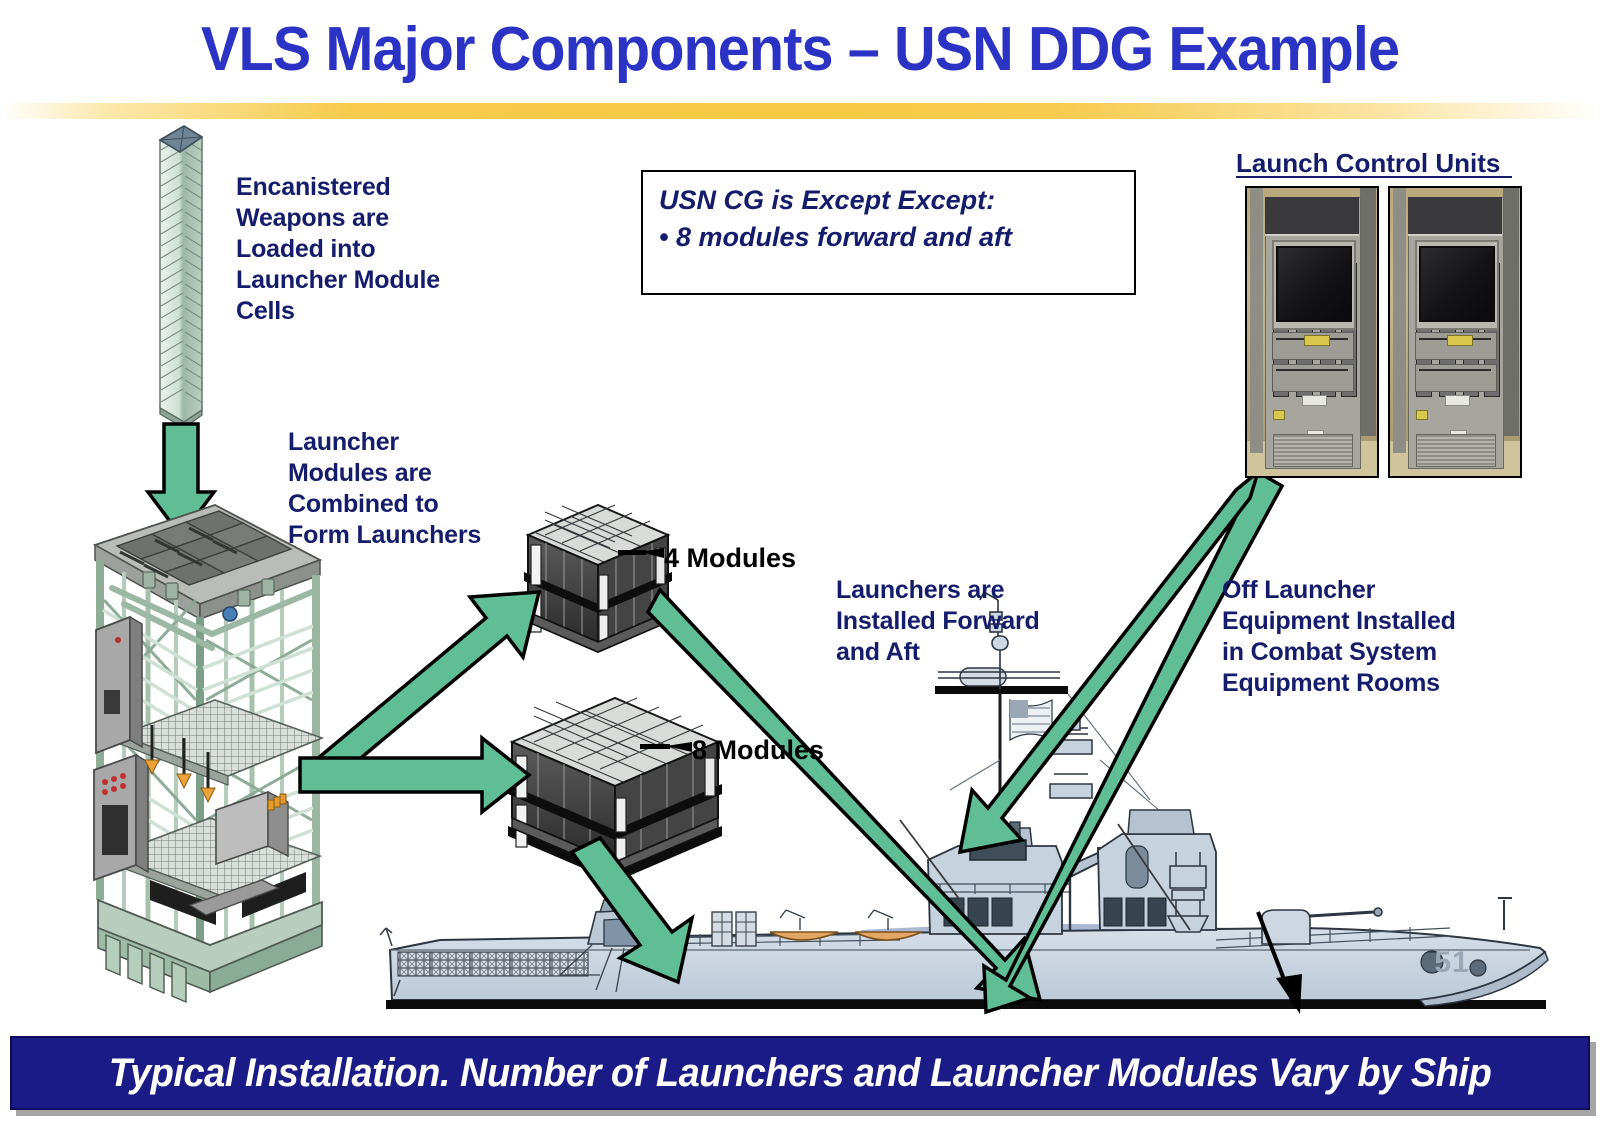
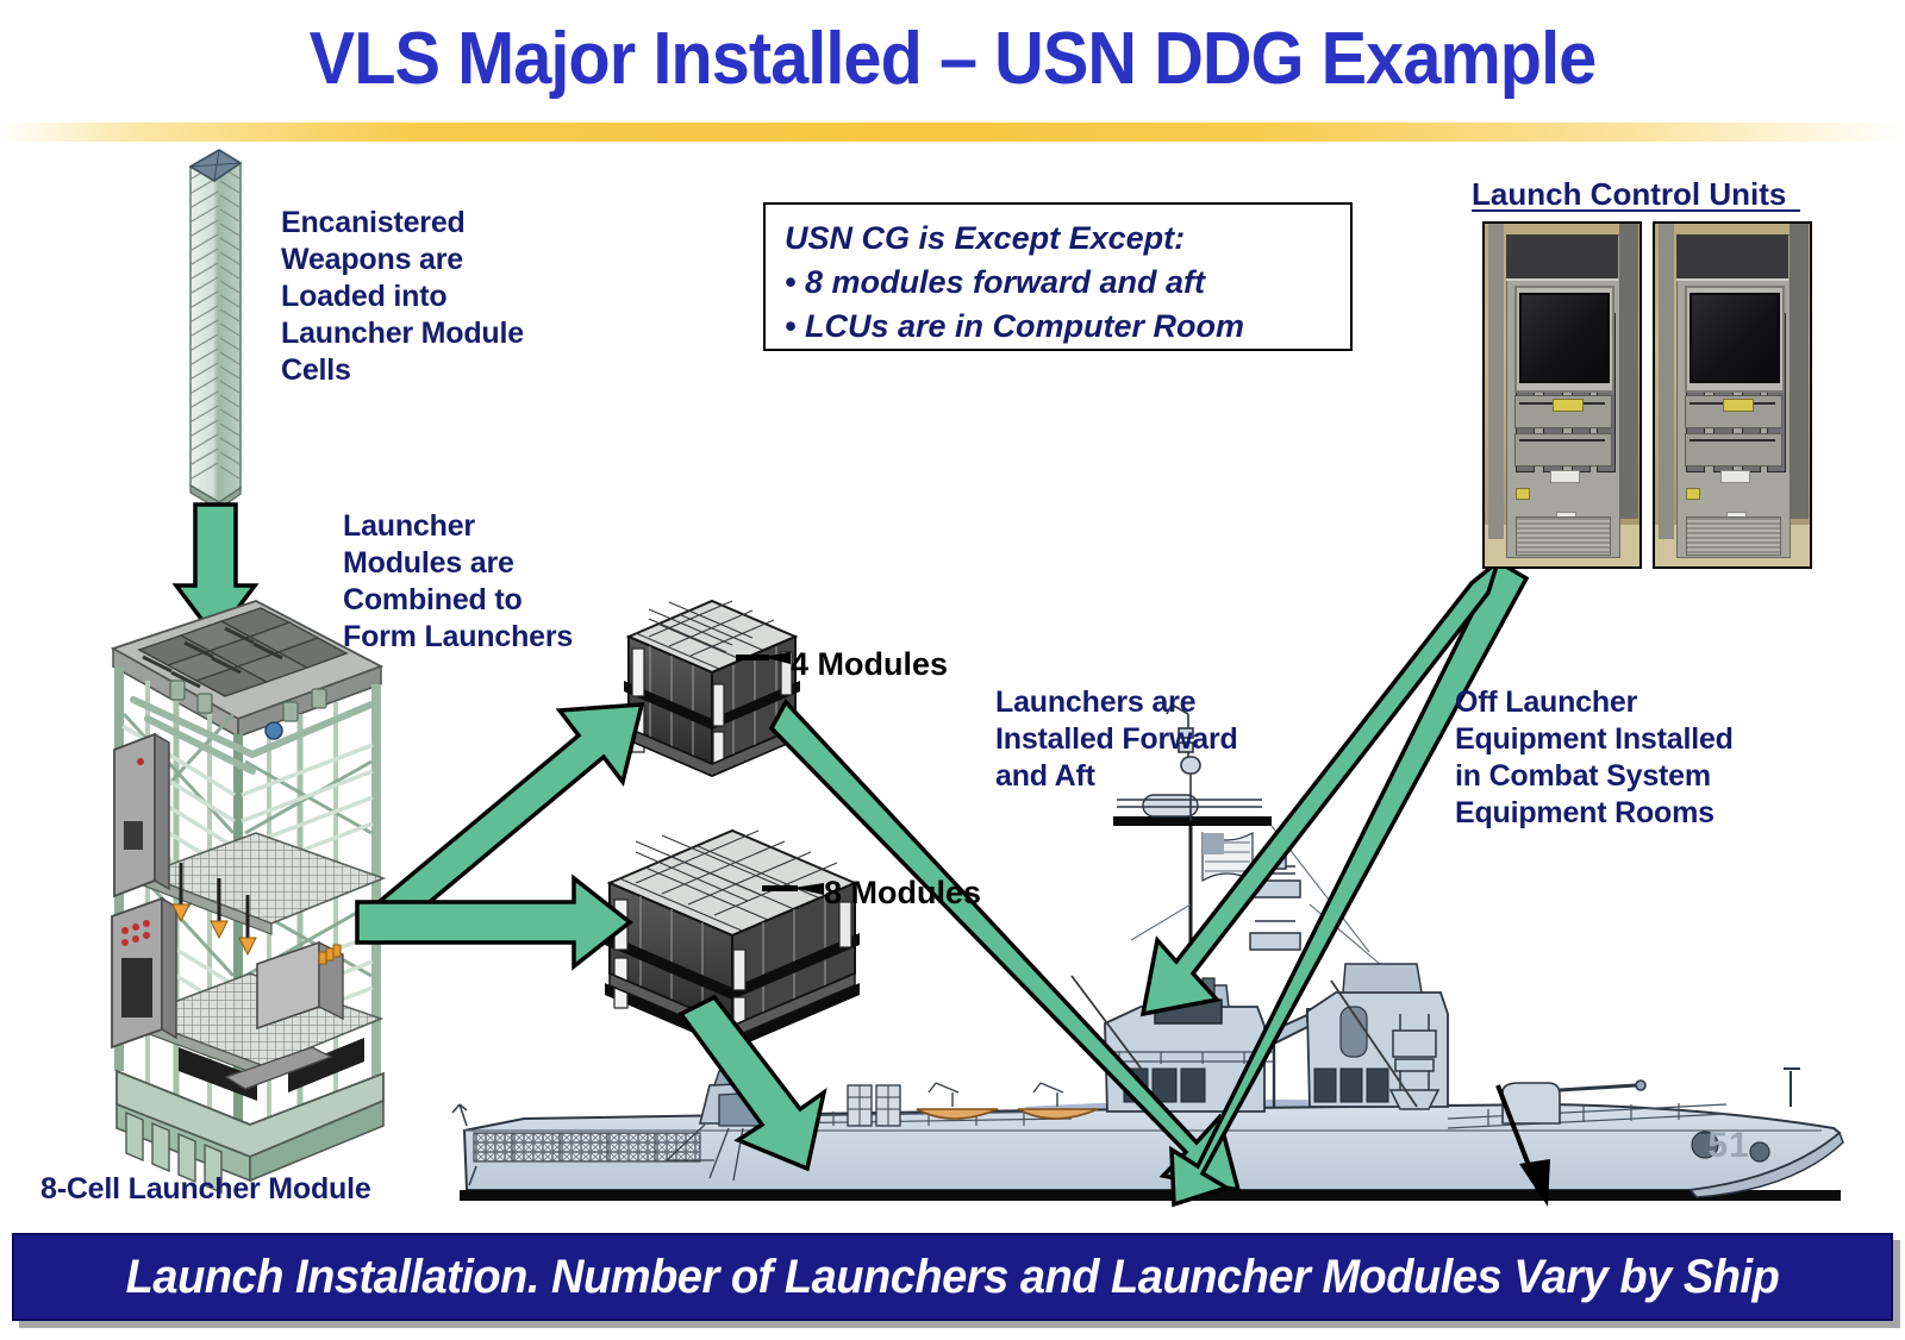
- VLS Major Components – USN DDG Example
+ VLS Major Installed – USN DDG Example
  51
  Encanistered
  Weapons are
  Loaded into
  Launcher Module
  Cells
  Launcher
  Modules are
  Combined to
  Form Launchers
  Launchers are
  Installed Forward
  and Aft
  Off Launcher
  Equipment Installed
  in Combat System
  Equipment Rooms
+ 8-Cell Launcher Module
  4 Modules
  8 Modules
  USN CG is Except Except:
  • 8 modules forward and aft
+ • LCUs are in Computer Room
  Launch Control Units
- Typical Installation. Number of Launchers and Launcher Modules Vary by Ship
+ Launch Installation. Number of Launchers and Launcher Modules Vary by Ship
